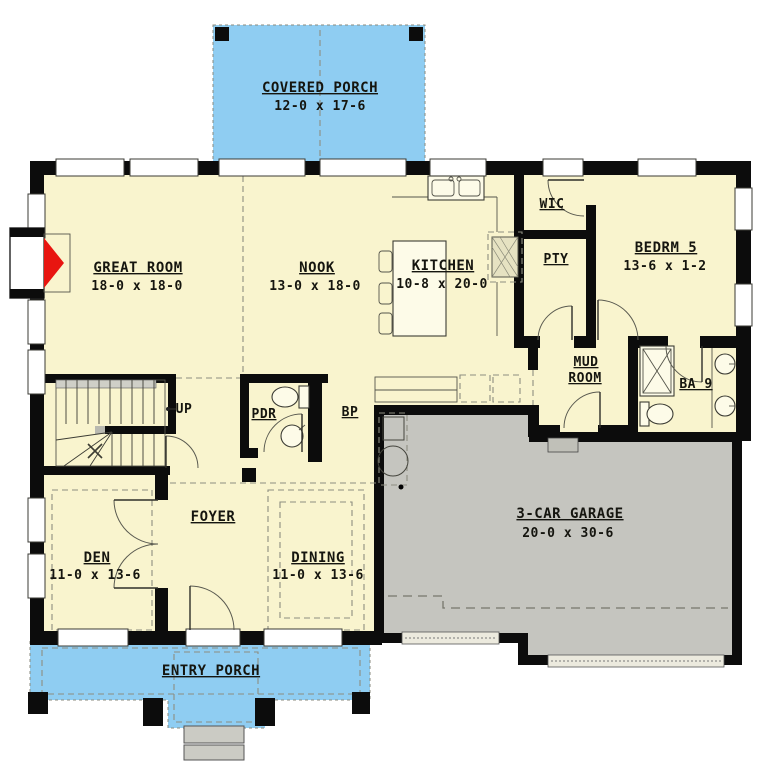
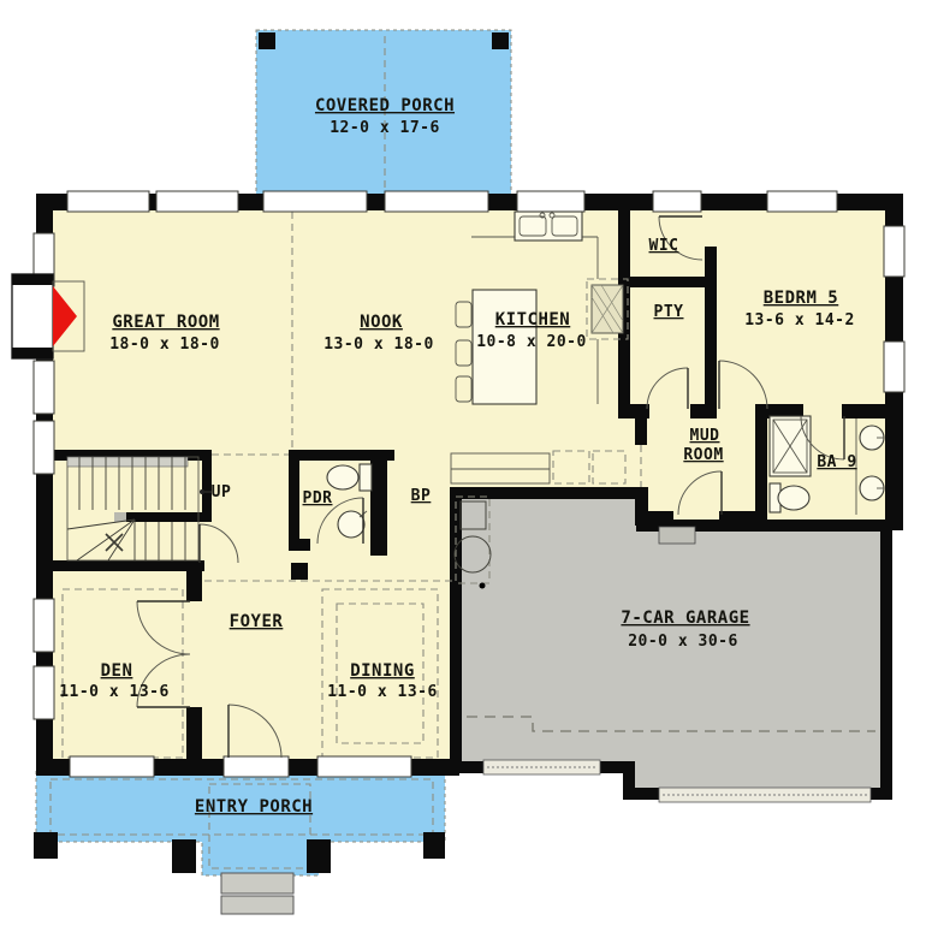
  COVERED PORCH
  12-0 x 17-6
  GREAT ROOM
  18-0 x 18-0
  NOOK
  13-0 x 18-0
  KITCHEN
  10-8 x 20-0
  WIC
  PTY
  BEDRM 5
- 13-6 x 1-2
+ 13-6 x 14-2
  MUD
  ROOM
  BA 9
  PDR
  BP
  UP
  FOYER
  DEN
  11-0 x 13-6
  DINING
  11-0 x 13-6
- 3-CAR GARAGE
+ 7-CAR GARAGE
  20-0 x 30-6
  ENTRY PORCH
